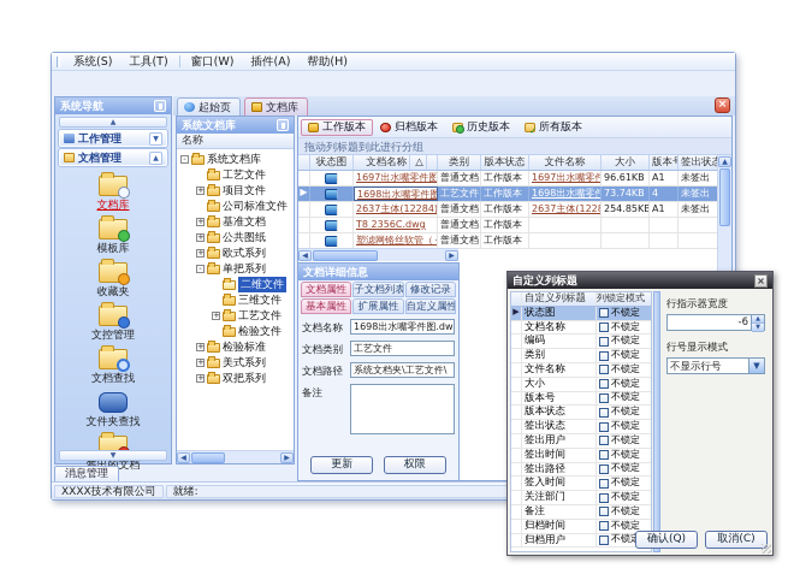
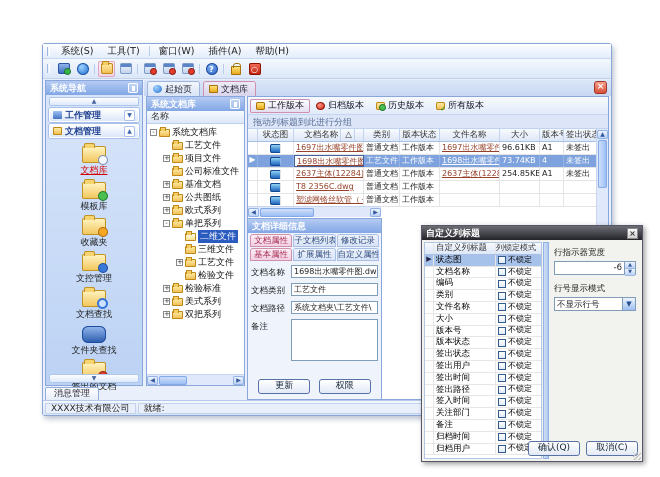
  系统(S)
  工具(T)
  窗口(W)
  插件(A)
  帮助(H)
+ ?
+ ○
  起始页
  文档库
  ×
  系统导航
  工作管理
  文档管理
  文档库
  模板库
  收藏夹
  文控管理
  文档查找
  文件夹查找
  消息管理
  XXXX技术有限公司
  就绪:
  系统文档库
  名称
  -
  系统文档库
  工艺文件
  +
  项目文件
  公司标准文件
  +
  基准文档
  +
  公共图纸
  +
  欧式系列
  -
  单把系列
  二维文件
  三维文件
  +
  工艺文件
  检验文件
  +
  检验标准
  +
  美式系列
  +
  双把系列
  工作版本
  归档版本
  历史版本
  所有版本
  拖动列标题到此进行分组
  状态图
  文档名称 △
  类别
  版本状态
  文件名称
  大小
  版本号
  签出状
  1697出水嘴零件图
  普通文档
  工作版本
  96.61KB
  A1
  未签出
  ▶
  1698出水嘴零件图
  工艺文件
  工作版本
  73.74KB
  4
  未签出
  2637主体(12284)
  普通文档
  工作版本
  254.85KB
  A1
  未签出
  T8 2356C.dwg
  普通文档
  工作版本
  普通文档
  工作版本
  文档详细信息
  文档属性
  子文档列表
  修改记录
  基本属性
  扩展属性
  自定义属性
  文档名称
  1698出水嘴零件图.dw
  文档类别
  工艺文件
  文档路径
  系统文档夹\工艺文件\
  备注
  更新
  权限
  自定义列标题
  ×
  自定义列标题
  列锁定模式
  ▶
  状态图
  不锁定
  文档名称
  不锁定
  编码
  不锁定
  类别
  不锁定
  文件名称
  不锁定
  大小
  不锁定
  版本号
  不锁定
  版本状态
  不锁定
  签出状态
  不锁定
  签出用户
  不锁定
  签出时间
  不锁定
  签出路径
  不锁定
  签入时间
  不锁定
  关注部门
  不锁定
  备注
  不锁定
  归档时间
  不锁定
  归档用户
  行指示器宽度
  -6
  行号显示模式
  不显示行号
  ▼
  确认(Q)
  取消(C)
